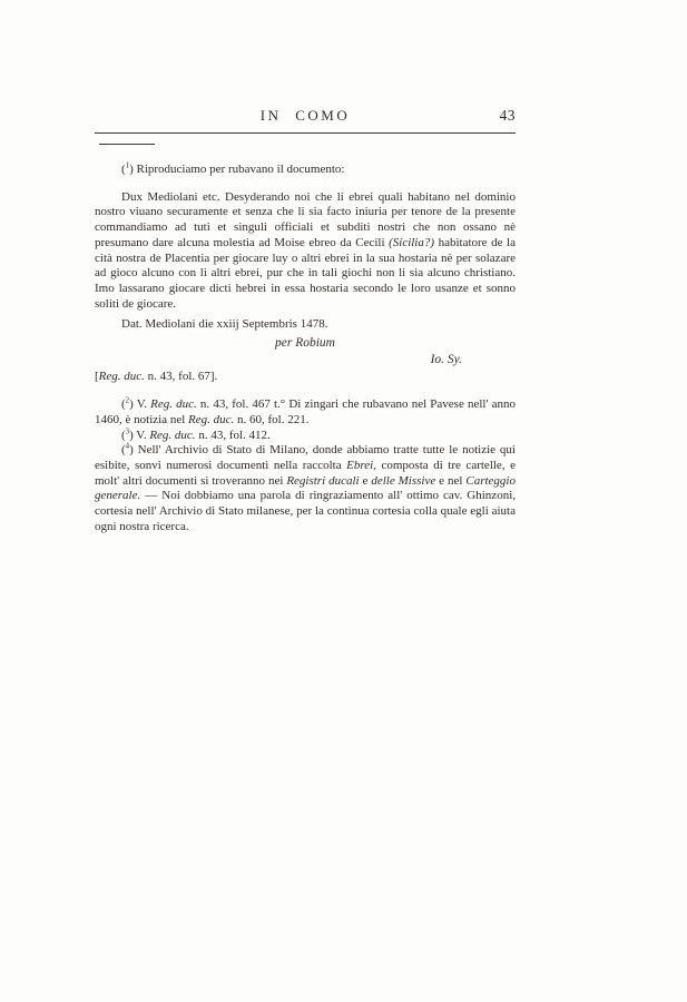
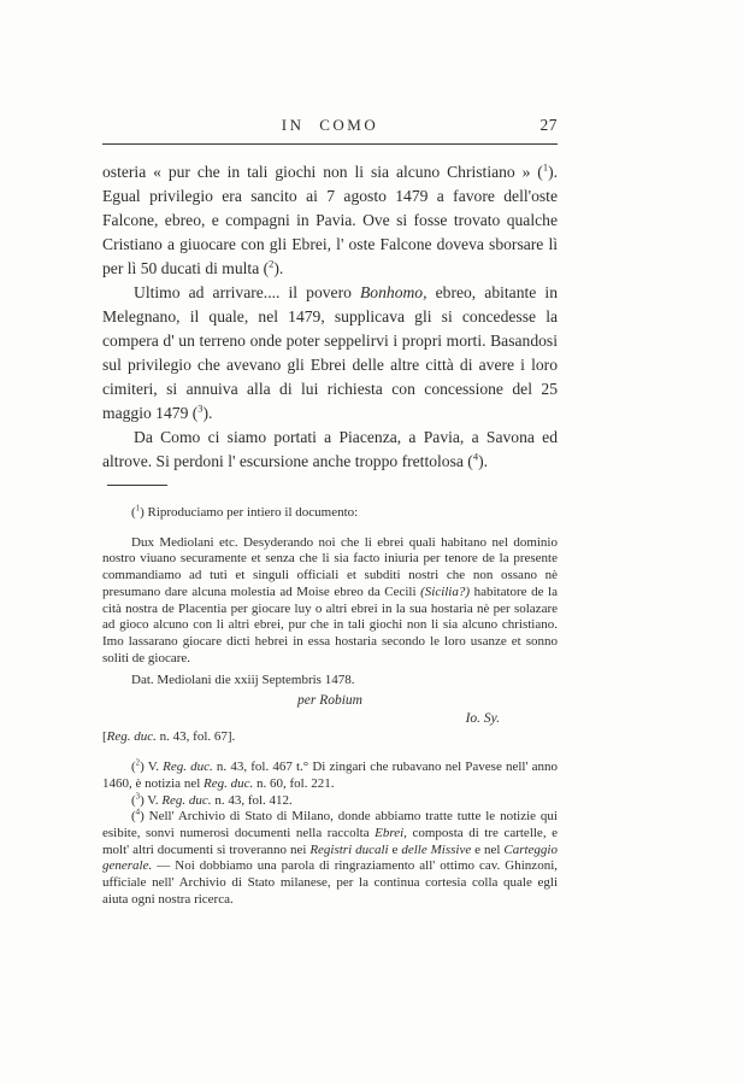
  IN COMO
- 43
+ 27
+ osteria « pur che in tali giochi non li sia alcuno Christiano » (1). Egual privilegio era sancito ai 7 agosto 1479 a favore dell'oste Falcone, ebreo, e compagni in Pavia. Ove si fosse trovato qualche Cristiano a giuocare con gli Ebrei, l' oste Falcone doveva sborsare lì per lì 50 ducati di multa (2).
+ Ultimo ad arrivare.... il povero Bonhomo, ebreo, abitante in Melegnano, il quale, nel 1479, supplicava gli si concedesse la compera d' un terreno onde poter seppelirvi i propri morti. Basandosi sul privilegio che avevano gli Ebrei delle altre città di avere i loro cimiteri, si annuiva alla di lui richiesta con concessione del 25 maggio 1479 (3).
+ Da Como ci siamo portati a Piacenza, a Pavia, a Savona ed altrove. Si perdoni l' escursione anche troppo frettolosa (4).
- ( ) Riproduciamo per rubavano il documento:
+ ( ) Riproduciamo per intiero il documento:
  Dux Mediolani etc. Desyderando noi che li ebrei quali habitano nel dominio nostro viuano securamente et senza che li sia facto iniuria per tenore de la presente commandiamo ad tuti et singuli officiali et subditi nostri che non ossano nè presumano dare alcuna molestia ad Moise ebreo da Cecili (Sicilia?) habitatore de la cità nostra de Placentia per giocare luy o altri ebrei in la sua hostaria nè per solazare ad gioco alcuno con li altri ebrei, pur che in tali giochi non li sia alcuno christiano. Imo lassarano giocare dicti hebrei in essa hostaria secondo le loro usanze et sonno soliti de giocare.
  Dat. Mediolani die xxiij Septembris 1478.
  per Robium
  Io. Sy.
  [Reg. duc. n. 43, fol. 67].
  ( ) V. Reg. duc. n. 43, fol. 467 t.° Di zingari che rubavano nel Pavese nell' anno 1460, è notizia nel Reg. duc. n. 60, fol. 221.
  ( ) V. Reg. duc. n. 43, fol. 412.
- ( ) Nell' Archivio di Stato di Milano, donde abbiamo tratte tutte le notizie qui esibite, sonvi numerosi documenti nella raccolta Ebrei, composta di tre cartelle, e molt' altri documenti si troveranno nei Registri ducali e delle Missive e nel Carteggio generale. — Noi dobbiamo una parola di ringraziamento all' ottimo cav. Ghinzoni, cortesia nell' Archivio di Stato milanese, per la continua cortesia colla quale egli aiuta ogni nostra ricerca.
+ ( ) Nell' Archivio di Stato di Milano, donde abbiamo tratte tutte le notizie qui esibite, sonvi numerosi documenti nella raccolta Ebrei, composta di tre cartelle, e molt' altri documenti si troveranno nei Registri ducali e delle Missive e nel Carteggio generale. — Noi dobbiamo una parola di ringraziamento all' ottimo cav. Ghinzoni, ufficiale nell' Archivio di Stato milanese, per la continua cortesia colla quale egli aiuta ogni nostra ricerca.
